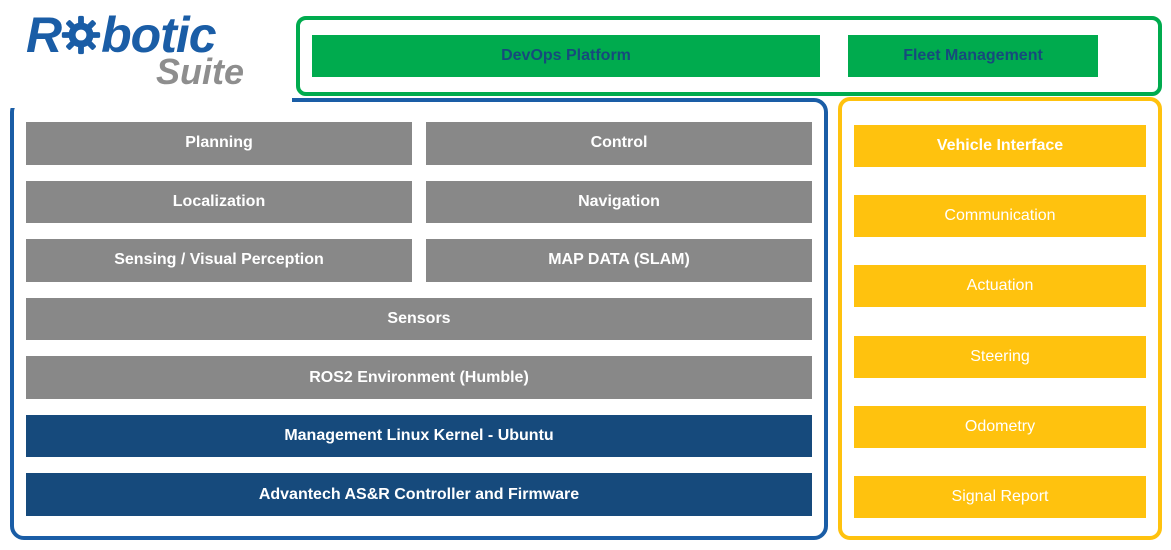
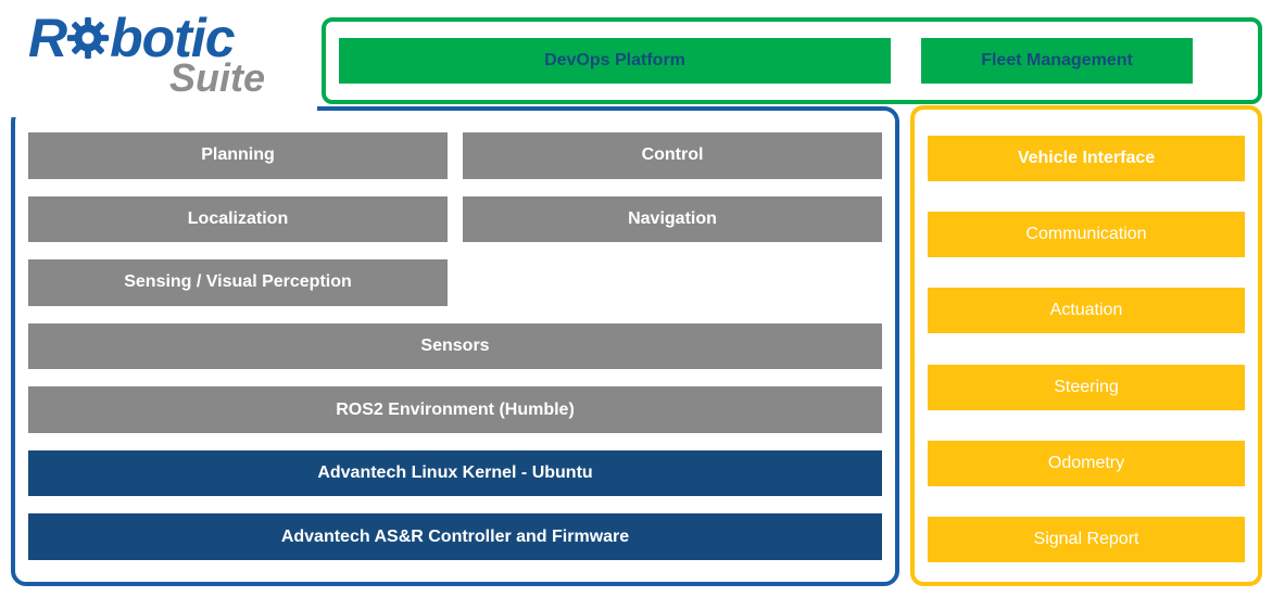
  R botic
  Suite
  DevOps Platform
  Fleet Management
  Planning
  Control
  Localization
  Navigation
  Sensing / Visual Perception
- MAP DATA (SLAM)
  Sensors
  ROS2 Environment (Humble)
- Management Linux Kernel - Ubuntu
+ Advantech Linux Kernel - Ubuntu
  Advantech AS&R Controller and Firmware
  Vehicle Interface
  Communication
  Actuation
  Steering
  Odometry
  Signal Report
